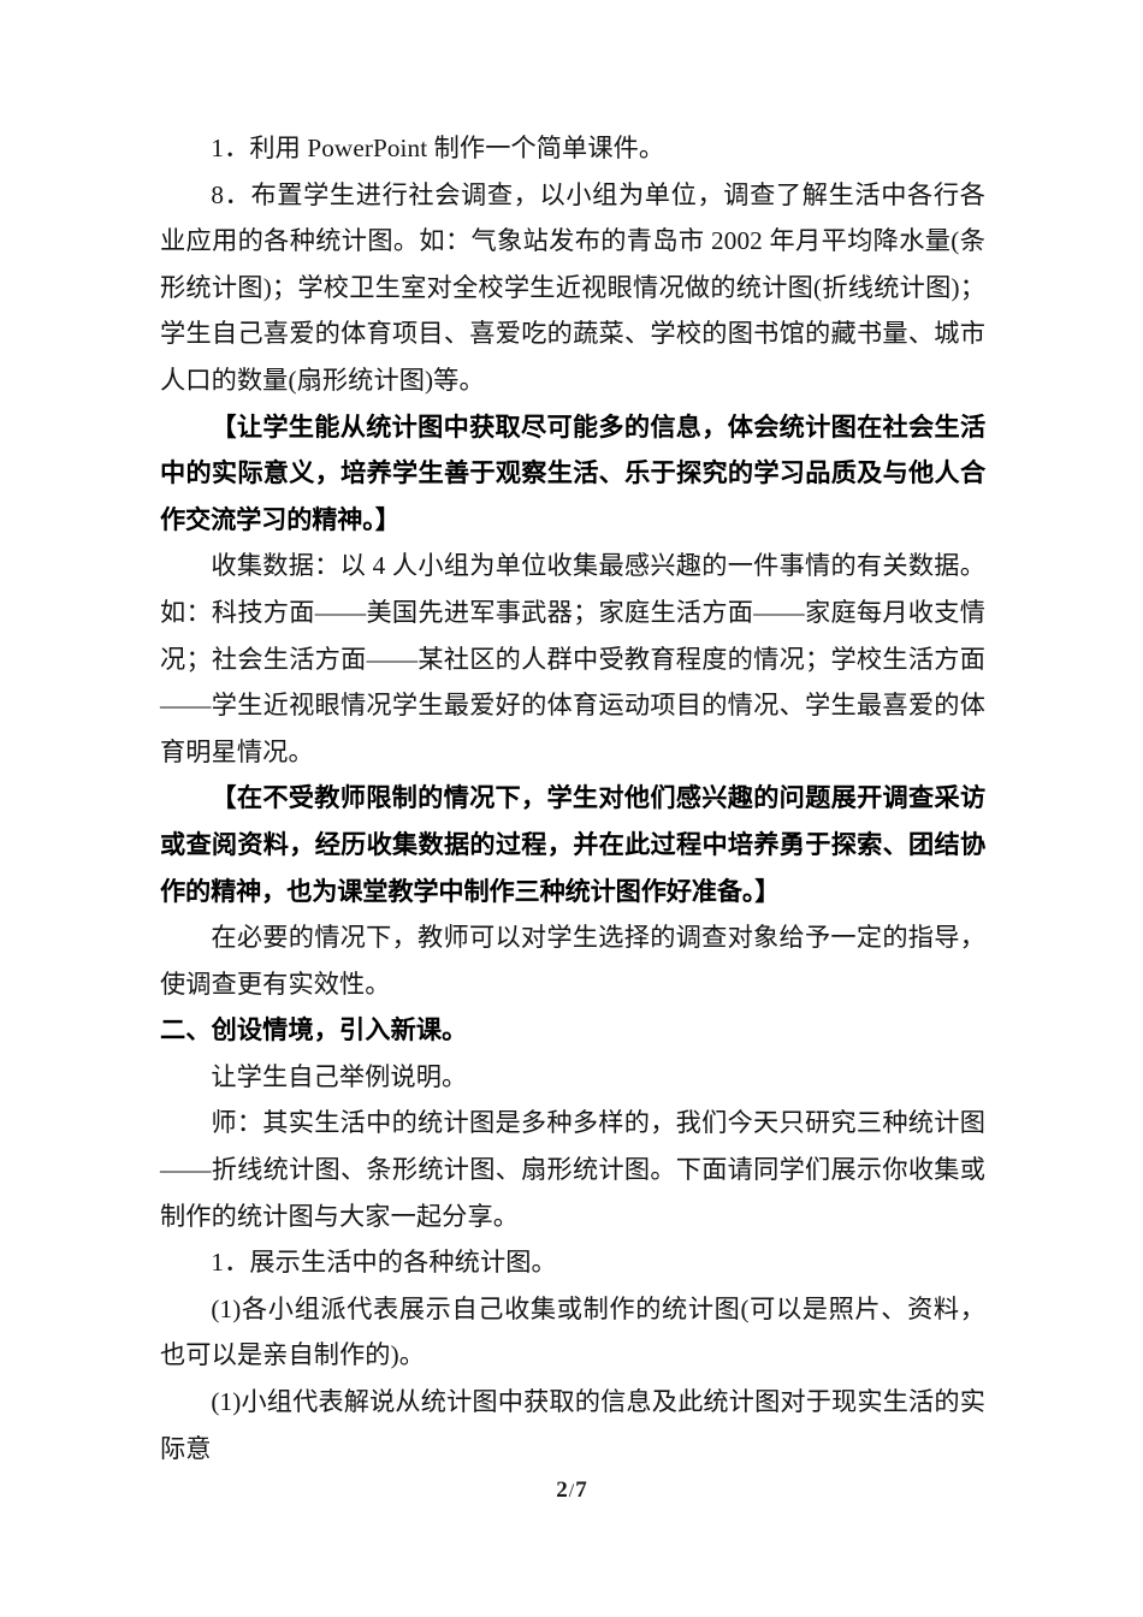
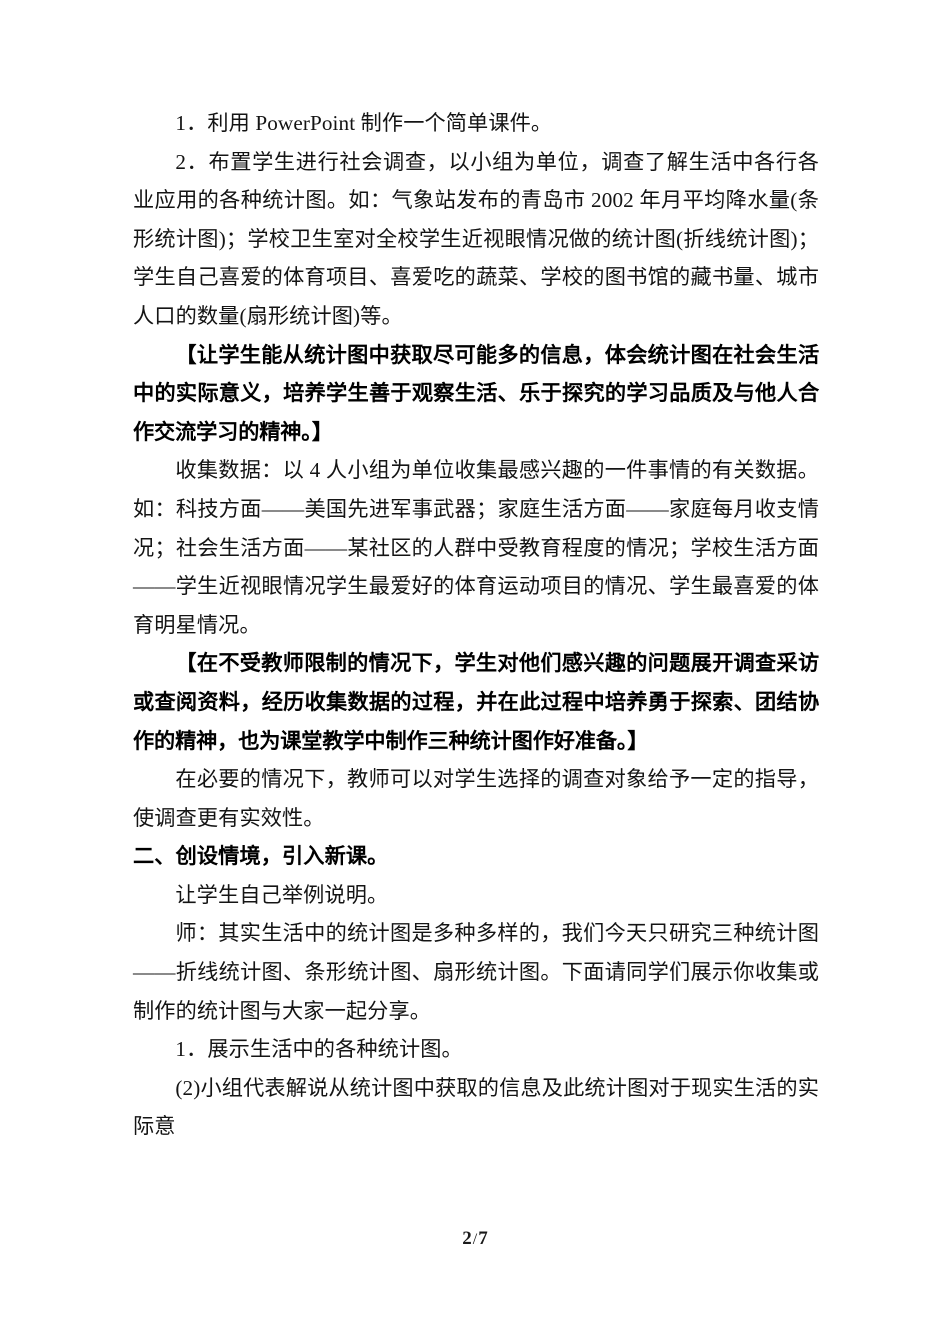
  1．利用 PowerPoint 制作一个简单课件。
- 8．布置学生进行社会调查，以小组为单位，调查了解生活中各行各业应用的各种统计图。如：气象站发布的青岛市 2002 年月平均降水量(条形统计图)；学校卫生室对全校学生近视眼情况做的统计图(折线统计图)；学生自己喜爱的体育项目、喜爱吃的蔬菜、学校的图书馆的藏书量、城市人口的数量(扇形统计图)等。
+ 2．布置学生进行社会调查，以小组为单位，调查了解生活中各行各业应用的各种统计图。如：气象站发布的青岛市 2002 年月平均降水量(条形统计图)；学校卫生室对全校学生近视眼情况做的统计图(折线统计图)；学生自己喜爱的体育项目、喜爱吃的蔬菜、学校的图书馆的藏书量、城市人口的数量(扇形统计图)等。
  【让学生能从统计图中获取尽可能多的信息，体会统计图在社会生活中的实际意义，培养学生善于观察生活、乐于探究的学习品质及与他人合作交流学习的精神。】
  收集数据：以 4 人小组为单位收集最感兴趣的一件事情的有关数据。如：科技方面——美国先进军事武器；家庭生活方面——家庭每月收支情况；社会生活方面——某社区的人群中受教育程度的情况；学校生活方面——学生近视眼情况学生最爱好的体育运动项目的情况、学生最喜爱的体育明星情况。
  【在不受教师限制的情况下，学生对他们感兴趣的问题展开调查采访或查阅资料，经历收集数据的过程，并在此过程中培养勇于探索、团结协作的精神，也为课堂教学中制作三种统计图作好准备。】
  在必要的情况下，教师可以对学生选择的调查对象给予一定的指导，使调查更有实效性。
  二、创设情境，引入新课。
  让学生自己举例说明。
  师：其实生活中的统计图是多种多样的，我们今天只研究三种统计图——折线统计图、条形统计图、扇形统计图。下面请同学们展示你收集或制作的统计图与大家一起分享。
  1．展示生活中的各种统计图。
- (1)各小组派代表展示自己收集或制作的统计图(可以是照片、资料，也可以是亲自制作的)。
- (1)小组代表解说从统计图中获取的信息及此统计图对于现实生活的实际意
+ (2)小组代表解说从统计图中获取的信息及此统计图对于现实生活的实际意
  2/7
